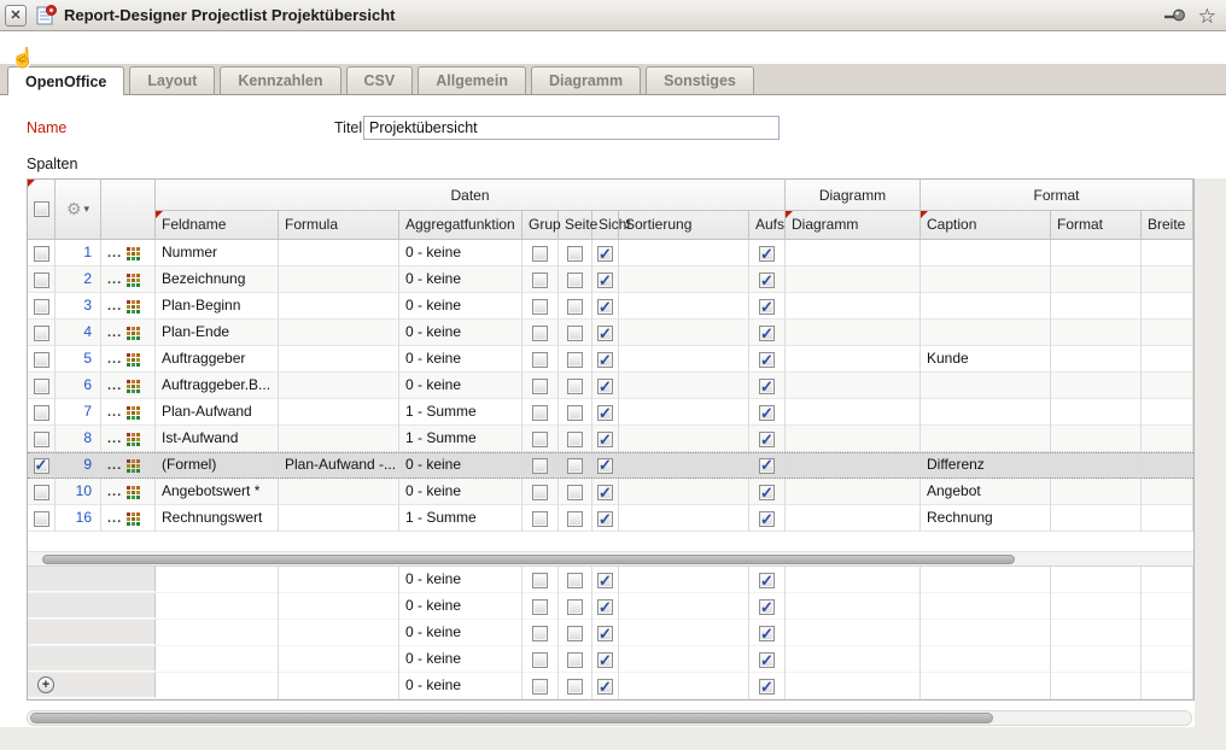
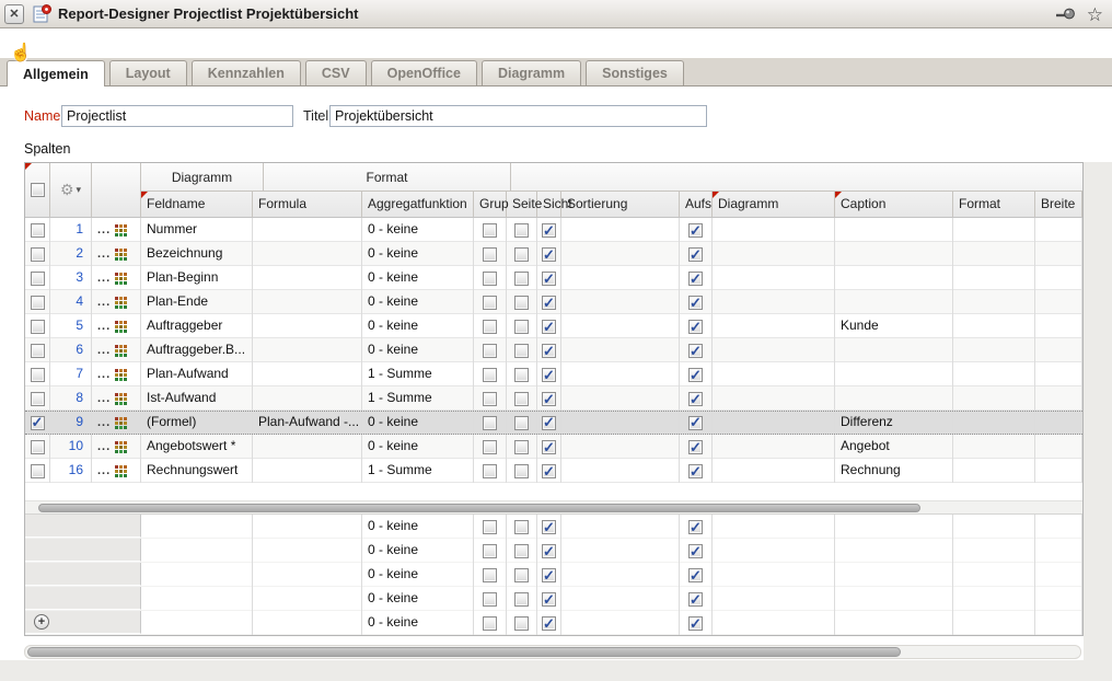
  ✕
  Report-Designer Projectlist Projektübersicht
  ☆
  ☝
- OpenOffice
+ Allgemein
  Layout
  Kennzahlen
  CSV
- Allgemein
+ OpenOffice
  Diagramm
  Sonstiges
  Name
+ Projectlist
  Titel
  Projektübersicht
  Spalten
  ⚙
  ▾
- Daten
  Diagramm
  Format
  Feldname
  Formula
  Aggregatfunktion
  Grup
  Seite
  Sich
  Sortierung
  Aufs
  Diagramm
  Caption
  Format
  Breite
  1
  ...
  Nummer
  0 - keine
  2
  ...
  Bezeichnung
  0 - keine
  3
  ...
  Plan-Beginn
  0 - keine
  4
  ...
  Plan-Ende
  0 - keine
  5
  ...
  Auftraggeber
  0 - keine
  Kunde
  6
  ...
  Auftraggeber.B...
  0 - keine
  7
  ...
  Plan-Aufwand
  1 - Summe
  8
  ...
  Ist-Aufwand
  1 - Summe
  9
  ...
  (Formel)
  Plan-Aufwand -...
  0 - keine
  Differenz
  10
  ...
  Angebotswert *
  0 - keine
  Angebot
  16
  ...
  Rechnungswert
  1 - Summe
  Rechnung
  0 - keine
  0 - keine
  0 - keine
  0 - keine
  +
  0 - keine
